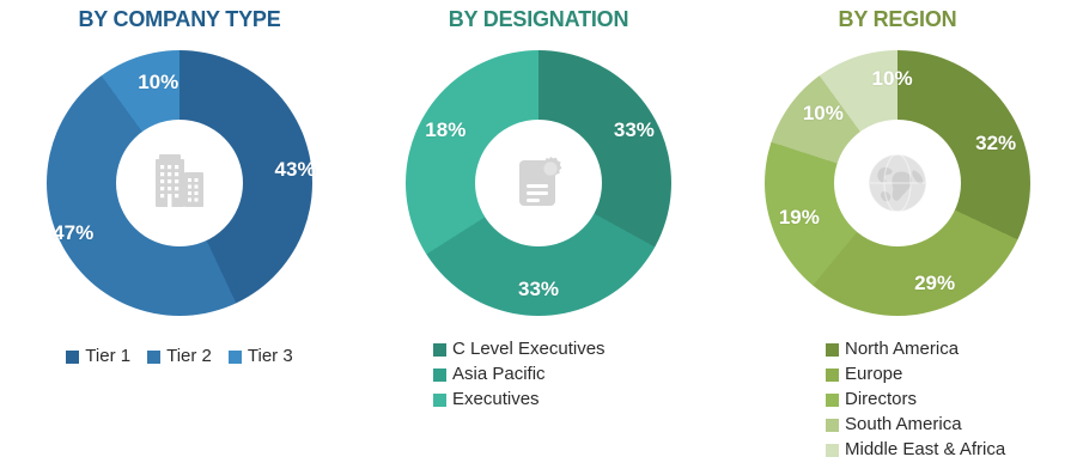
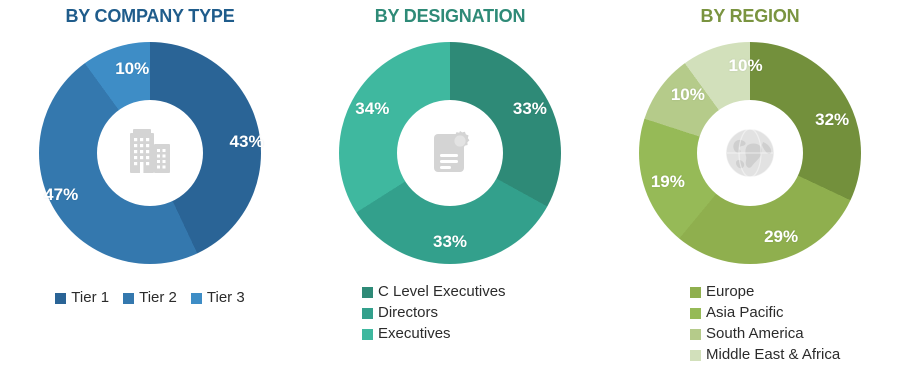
  BY COMPANY TYPE
  43%
  47%
  10%
  Tier 1
  Tier 2
  Tier 3
  BY DESIGNATION
  33%
  33%
- 18%
+ 34%
  C Level Executives
- Asia Pacific
+ Directors
  Executives
  BY REGION
  32%
  29%
  19%
  10%
  10%
- North America
  Europe
- Directors
+ Asia Pacific
  South America
  Middle East & Africa
